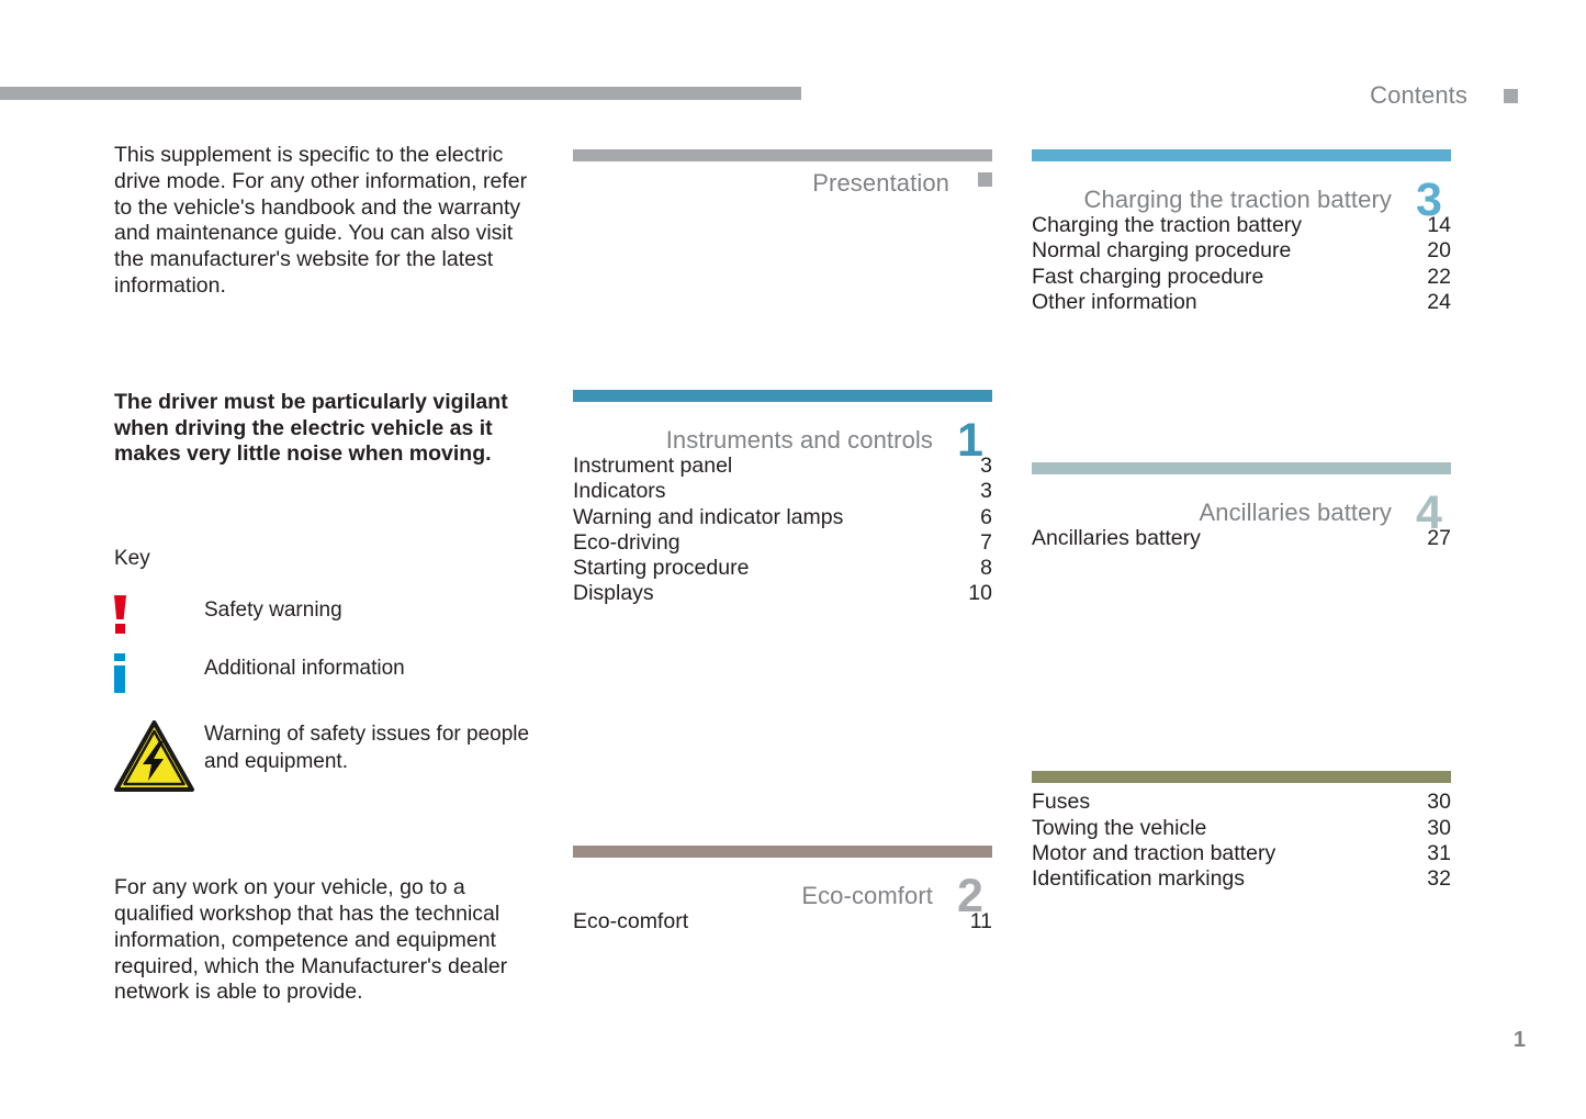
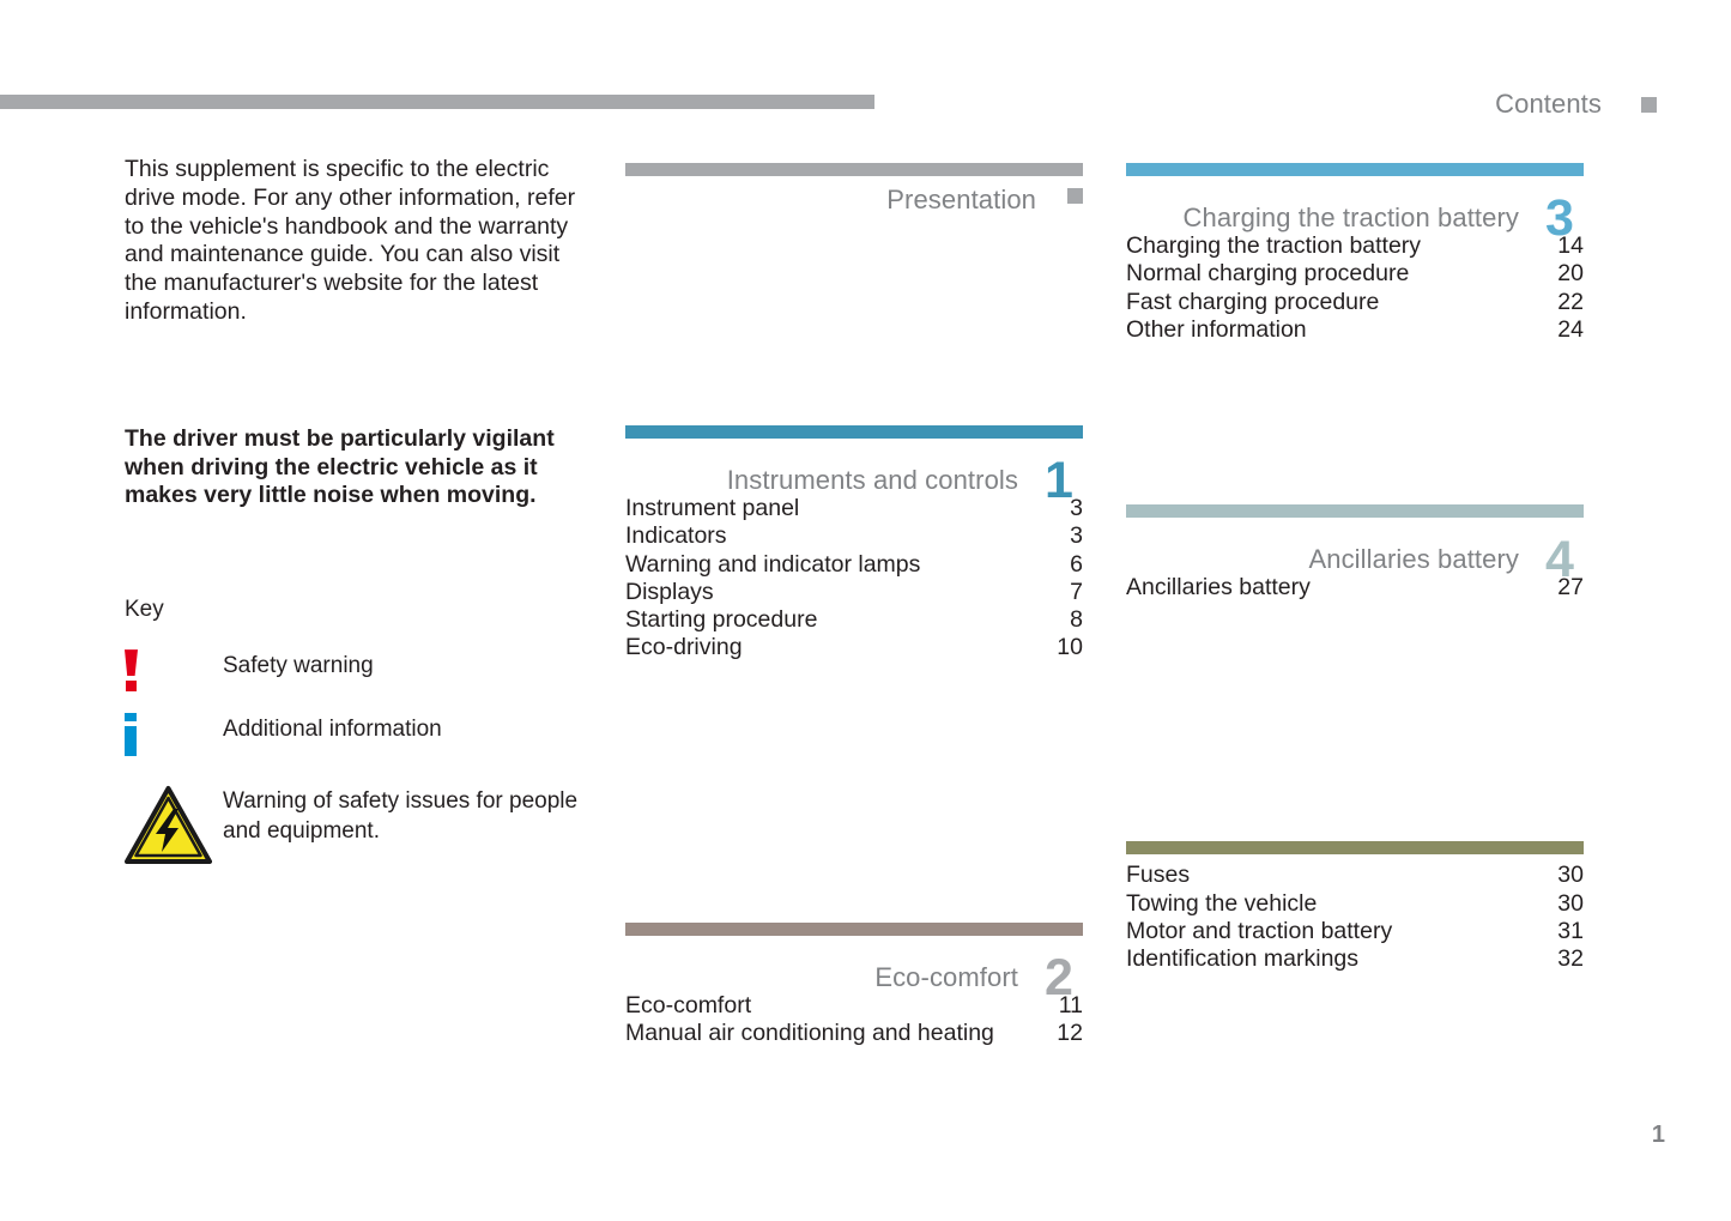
  Contents
  This supplement is specific to the electric drive mode. For any other information, refer to the vehicle's handbook and the warranty and maintenance guide. You can also visit the manufacturer's website for the latest information.
  The driver must be particularly vigilant when driving the electric vehicle as it makes very little noise when moving.
  Key
  Safety warning
  Additional information
  Warning of safety issues for people and equipment.
- For any work on your vehicle, go to a qualified workshop that has the technical information, competence and equipment required, which the Manufacturer's dealer network is able to provide.
  Presentation
  Instruments and controls
  1
  Instrument panel
  3
  Indicators
  3
  Warning and indicator lamps
  6
- Eco-driving
+ Displays
  7
  Starting procedure
  8
- Displays
+ Eco-driving
  10
  Eco-comfort
  2
  Eco-comfort
  11
+ Manual air conditioning and heating
+ 12
  Charging the traction battery
  3
  Charging the traction battery
  14
  Normal charging procedure
  20
  Fast charging procedure
  22
  Other information
  24
  Ancillaries battery
  4
  Ancillaries battery
  27
  Fuses
  30
  Towing the vehicle
  30
  Motor and traction battery
  31
  Identification markings
  32
  1
